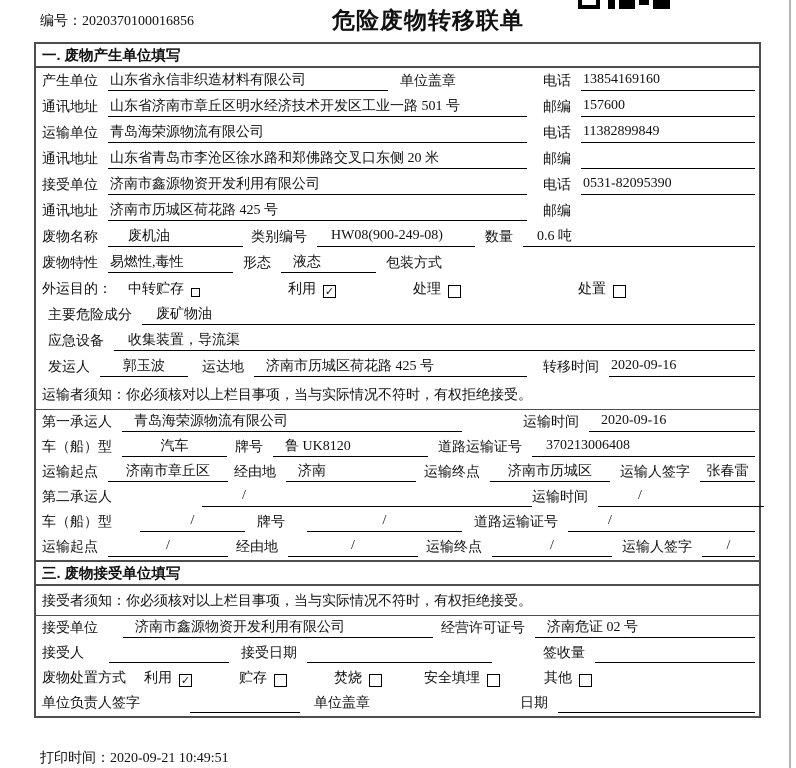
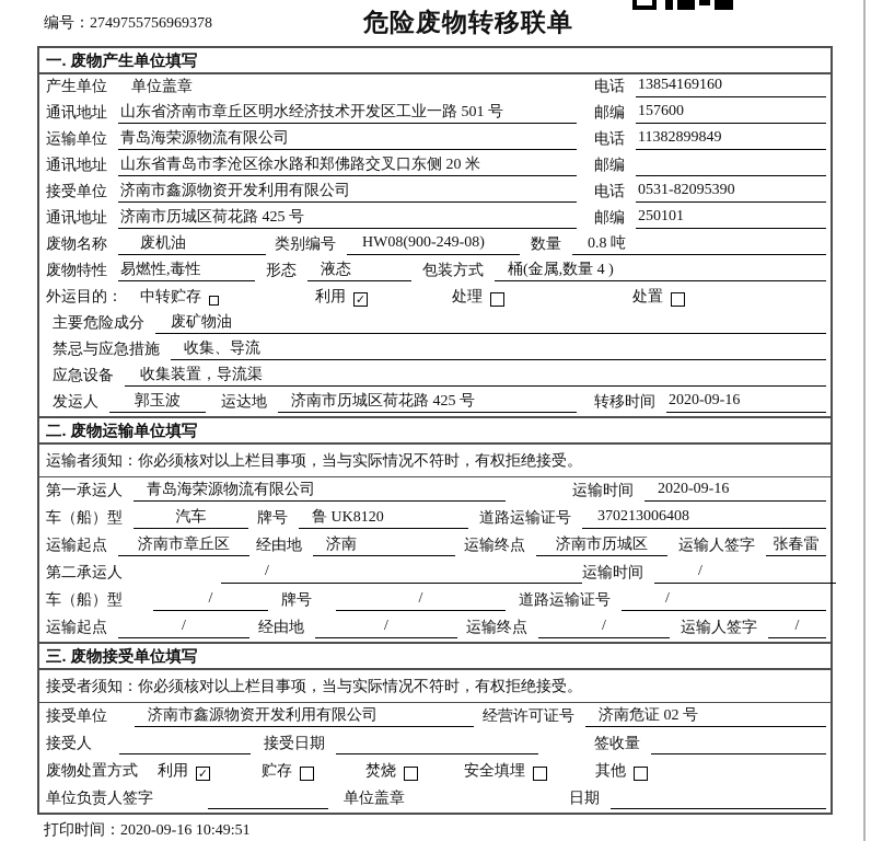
- 编号：2020370100016856
+ 编号：2749755756969378
  危险废物转移联单
  一. 废物产生单位填写
  产生单位
- 山东省永信非织造材料有限公司
  单位盖章
  电话
  13854169160
  通讯地址
  山东省济南市章丘区明水经济技术开发区工业一路 501 号
  邮编
  157600
  运输单位
  青岛海荣源物流有限公司
  电话
  11382899849
  通讯地址
  山东省青岛市李沧区徐水路和郑佛路交叉口东侧 20 米
  邮编
  接受单位
  济南市鑫源物资开发利用有限公司
  电话
  0531-82095390
  通讯地址
  济南市历城区荷花路 425 号
  邮编
+ 250101
  废物名称
  废机油
  类别编号
  HW08(900-249-08)
  数量
- 0.6 吨
+ 0.8 吨
  废物特性
  易燃性,毒性
  形态
  液态
  包装方式
+ 桶(金属,数量 4 )
  外运目的：
  中转贮存
  利用
  ✓
  处理
  处置
  主要危险成分
  废矿物油
+ 禁忌与应急措施
+ 收集、导流
  应急设备
  收集装置，导流渠
  发运人
  郭玉波
  运达地
  济南市历城区荷花路 425 号
  转移时间
  2020-09-16
+ 二. 废物运输单位填写
  运输者须知：你必须核对以上栏目事项，当与实际情况不符时，有权拒绝接受。
  第一承运人
  青岛海荣源物流有限公司
  运输时间
  2020-09-16
  车（船）型
  汽车
  牌号
  鲁 UK8120
  道路运输证号
  370213006408
  运输起点
  济南市章丘区
  经由地
  济南
  运输终点
  济南市历城区
  运输人签字
  张春雷
  第二承运人
  /
  运输时间
  /
  车（船）型
  /
  牌号
  /
  道路运输证号
  /
  运输起点
  /
  经由地
  /
  运输终点
  /
  运输人签字
  /
  三. 废物接受单位填写
  接受者须知：你必须核对以上栏目事项，当与实际情况不符时，有权拒绝接受。
  接受单位
  济南市鑫源物资开发利用有限公司
  经营许可证号
  济南危证 02 号
  接受人
  接受日期
  签收量
  废物处置方式
  利用
  ✓
  贮存
  焚烧
  安全填埋
  其他
  单位负责人签字
  单位盖章
  日期
- 打印时间：2020-09-21 10:49:51
+ 打印时间：2020-09-16 10:49:51
